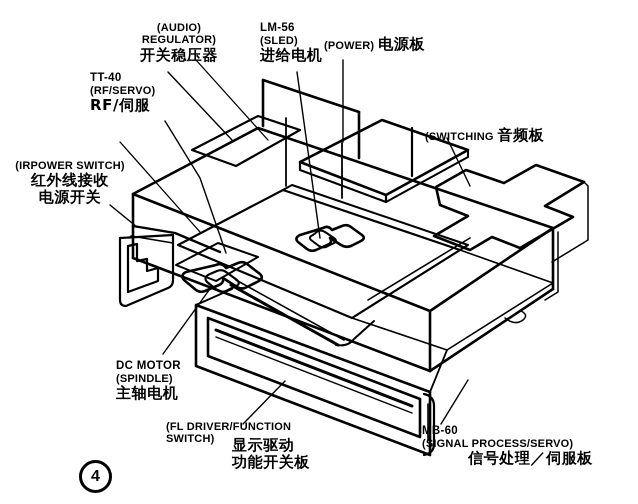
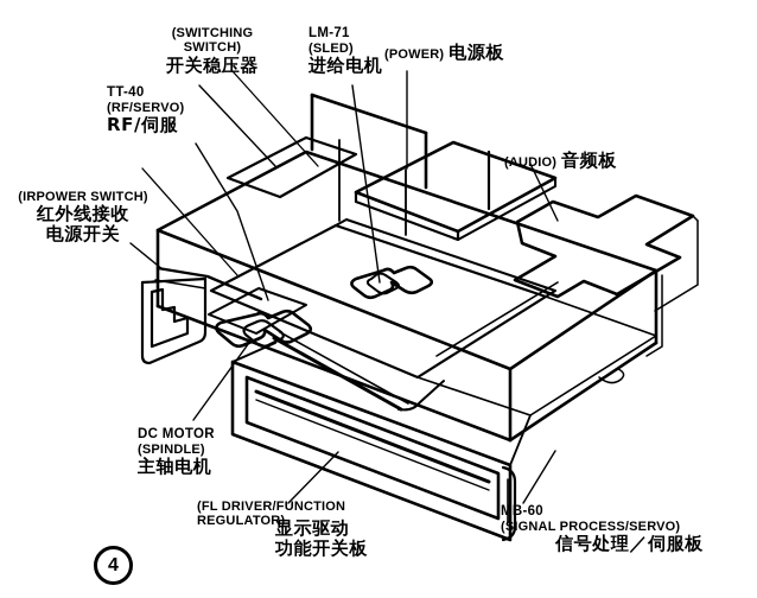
- (AUDIO)
+ (SWITCHING
- REGULATOR)
+ SWITCH)
  开关稳压器
  TT-40
  (RF/SERVO)
  RF/伺服
  (IRPOWER SWITCH)
  红外线接收
  电源开关
- LM-56
+ LM-71
  (SLED)
  进给电机
  (POWER)
  电源板
- (SWITCHING
+ (AUDIO)
  音频板
  DC MOTOR
  (SPINDLE)
  主轴电机
  (FL DRIVER/FUNCTION
- SWITCH)
+ REGULATOR)
  显示驱动
  功能开关板
  MB-60
  (SIGNAL PROCESS/SERVO)
  信号处理／伺服板
  4
